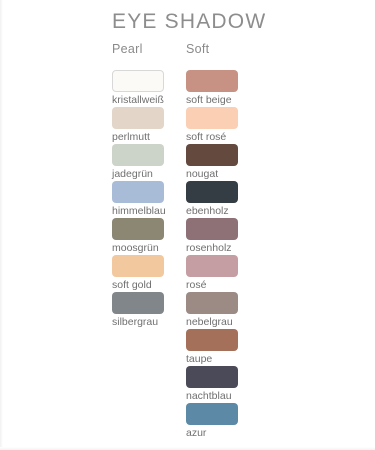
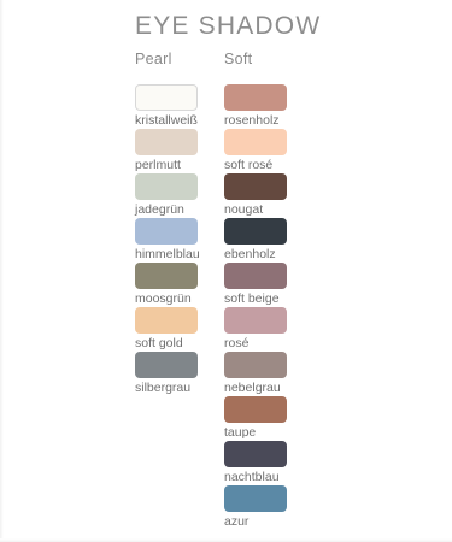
  EYE SHADOW
  Pearl
  kristallweiß
  perlmutt
  jadegrün
  himmelblau
  moosgrün
  soft gold
  silbergrau
  Soft
- soft beige
+ rosenholz
  soft rosé
  nougat
  ebenholz
- rosenholz
+ soft beige
  rosé
  nebelgrau
  taupe
  nachtblau
  azur
